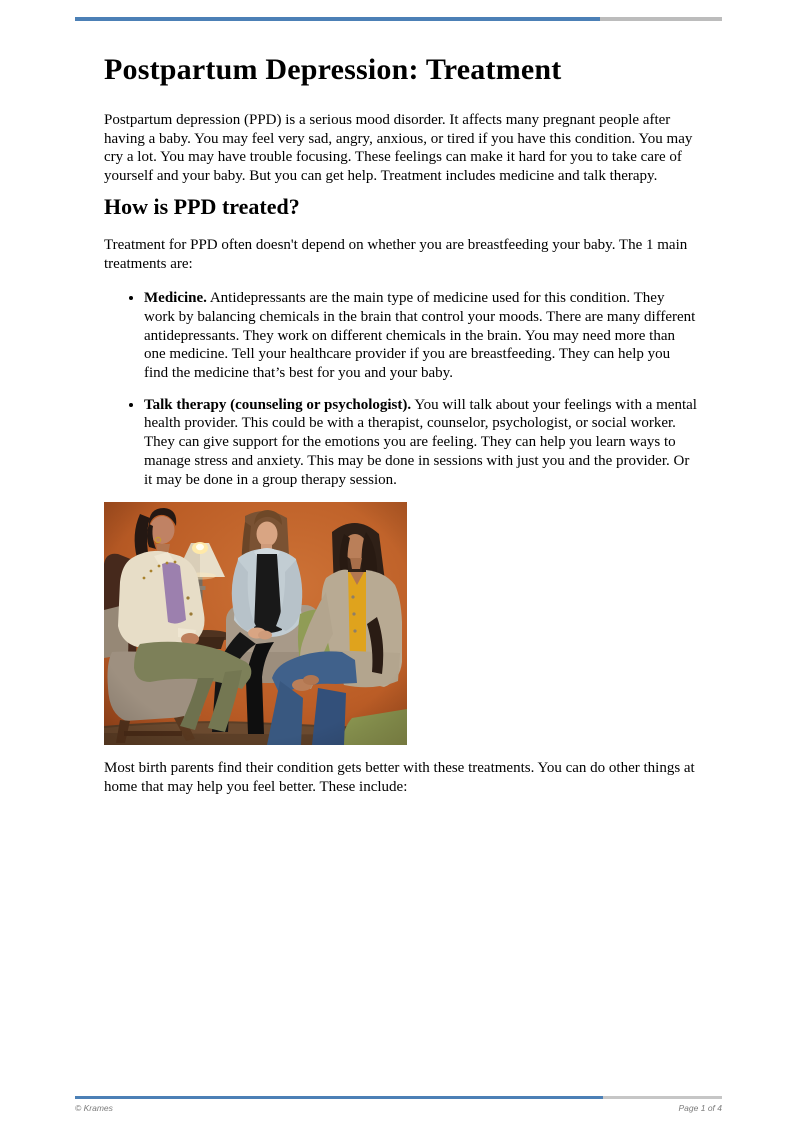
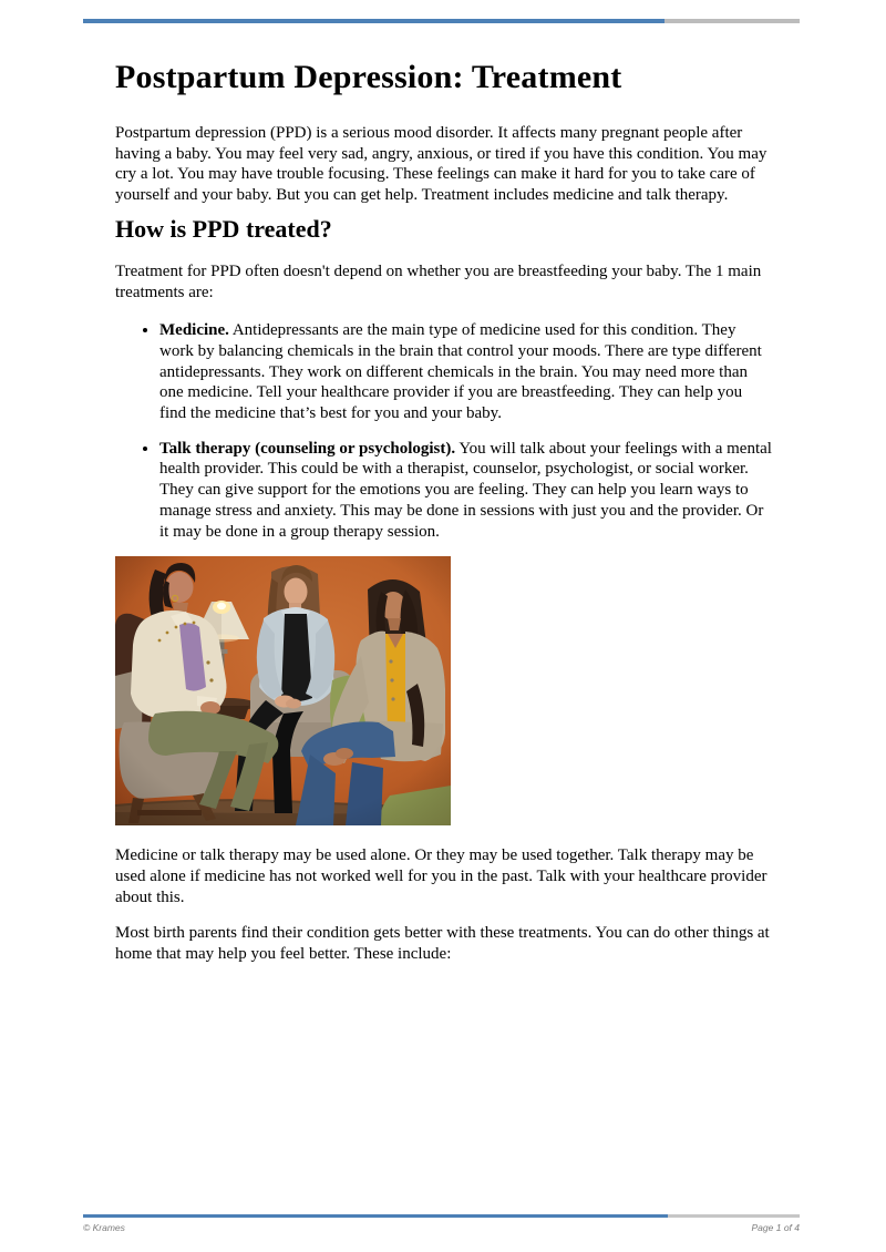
  Postpartum Depression: Treatment
  Postpartum depression (PPD) is a serious mood disorder. It affects many pregnant people after having a baby. You may feel very sad, angry, anxious, or tired if you have this condition. You may cry a lot. You may have trouble focusing. These feelings can make it hard for you to take care of yourself and your baby. But you can get help. Treatment includes medicine and talk therapy.
  How is PPD treated?
  Treatment for PPD often doesn't depend on whether you are breastfeeding your baby. The 1 main treatments are:
- Medicine. Antidepressants are the main type of medicine used for this condition. They work by balancing chemicals in the brain that control your moods. There are many different antidepressants. They work on different chemicals in the brain. You may need more than one medicine. Tell your healthcare provider if you are breastfeeding. They can help you find the medicine that’s best for you and your baby.
+ Medicine. Antidepressants are the main type of medicine used for this condition. They work by balancing chemicals in the brain that control your moods. There are type different antidepressants. They work on different chemicals in the brain. You may need more than one medicine. Tell your healthcare provider if you are breastfeeding. They can help you find the medicine that’s best for you and your baby.
  Talk therapy (counseling or psychologist). You will talk about your feelings with a mental health provider. This could be with a therapist, counselor, psychologist, or social worker. They can give support for the emotions you are feeling. They can help you learn ways to manage stress and anxiety. This may be done in sessions with just you and the provider. Or it may be done in a group therapy session.
+ Medicine or talk therapy may be used alone. Or they may be used together. Talk therapy may be used alone if medicine has not worked well for you in the past. Talk with your healthcare provider about this.
  Most birth parents find their condition gets better with these treatments. You can do other things at home that may help you feel better. These include:
  © Krames
  Page 1 of 4
